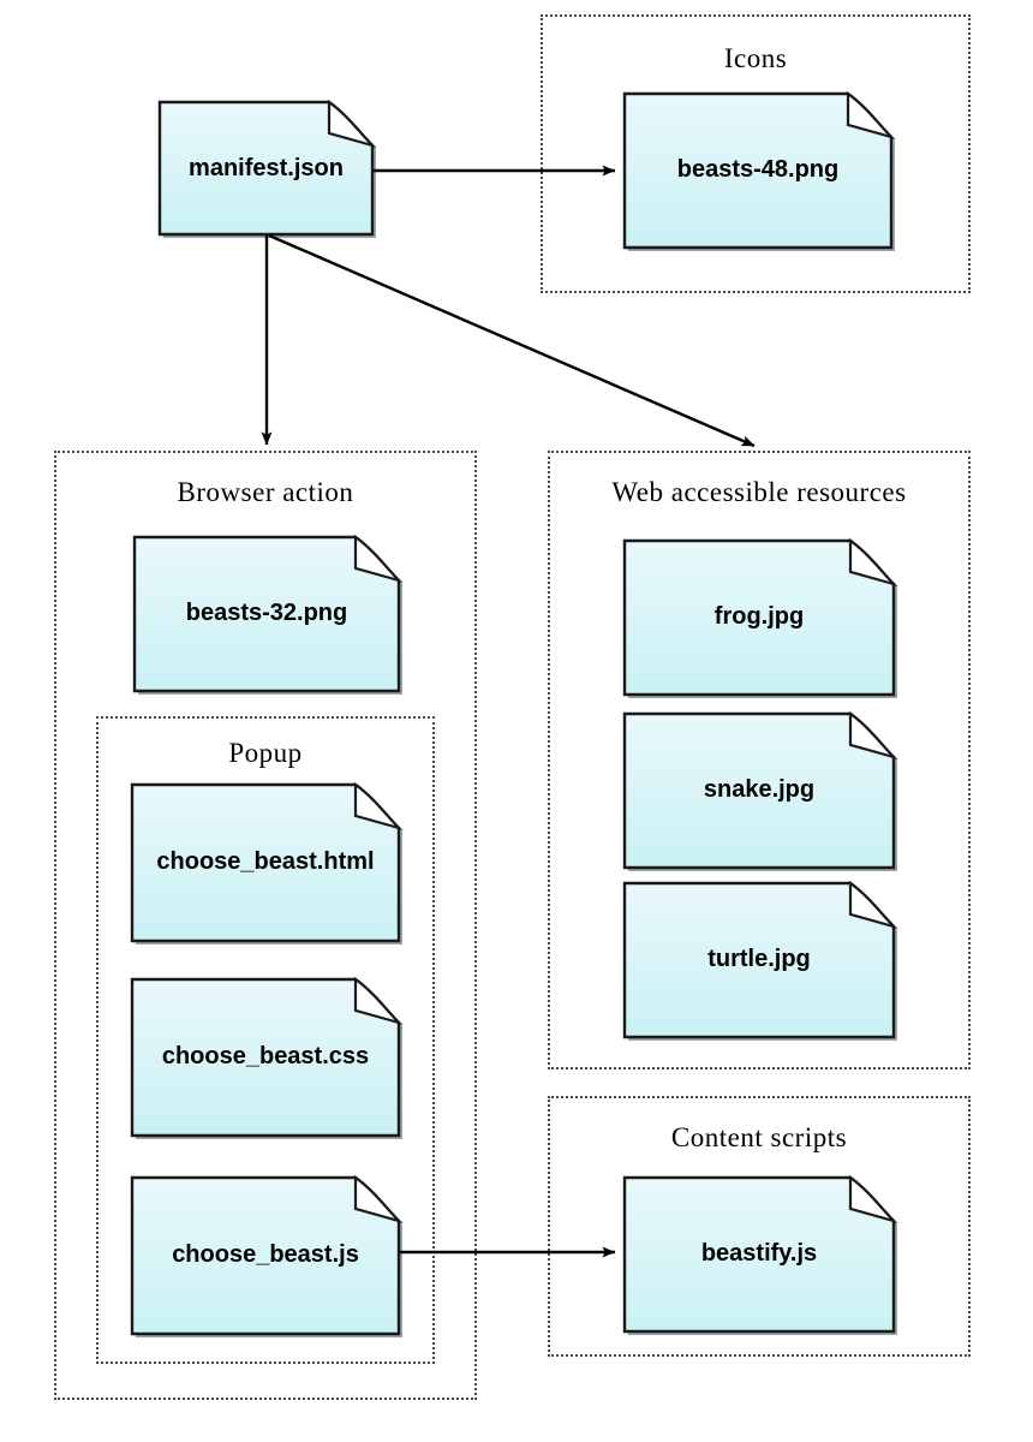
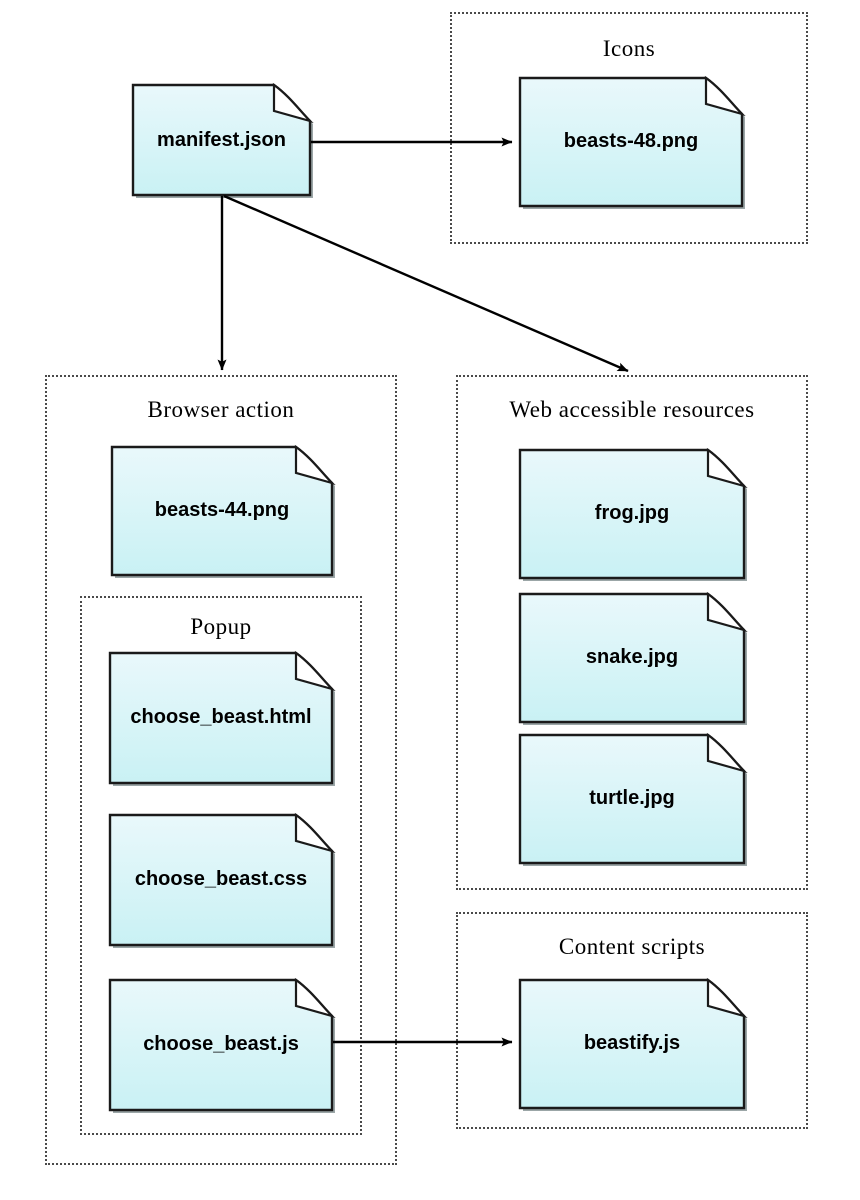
  Icons
  Browser action
  Popup
  Web accessible resources
  Content scripts
  manifest.json
  beasts-48.png
- beasts-32.png
+ beasts-44.png
  choose_beast.html
  choose_beast.css
  choose_beast.js
  frog.jpg
  snake.jpg
  turtle.jpg
  beastify.js
